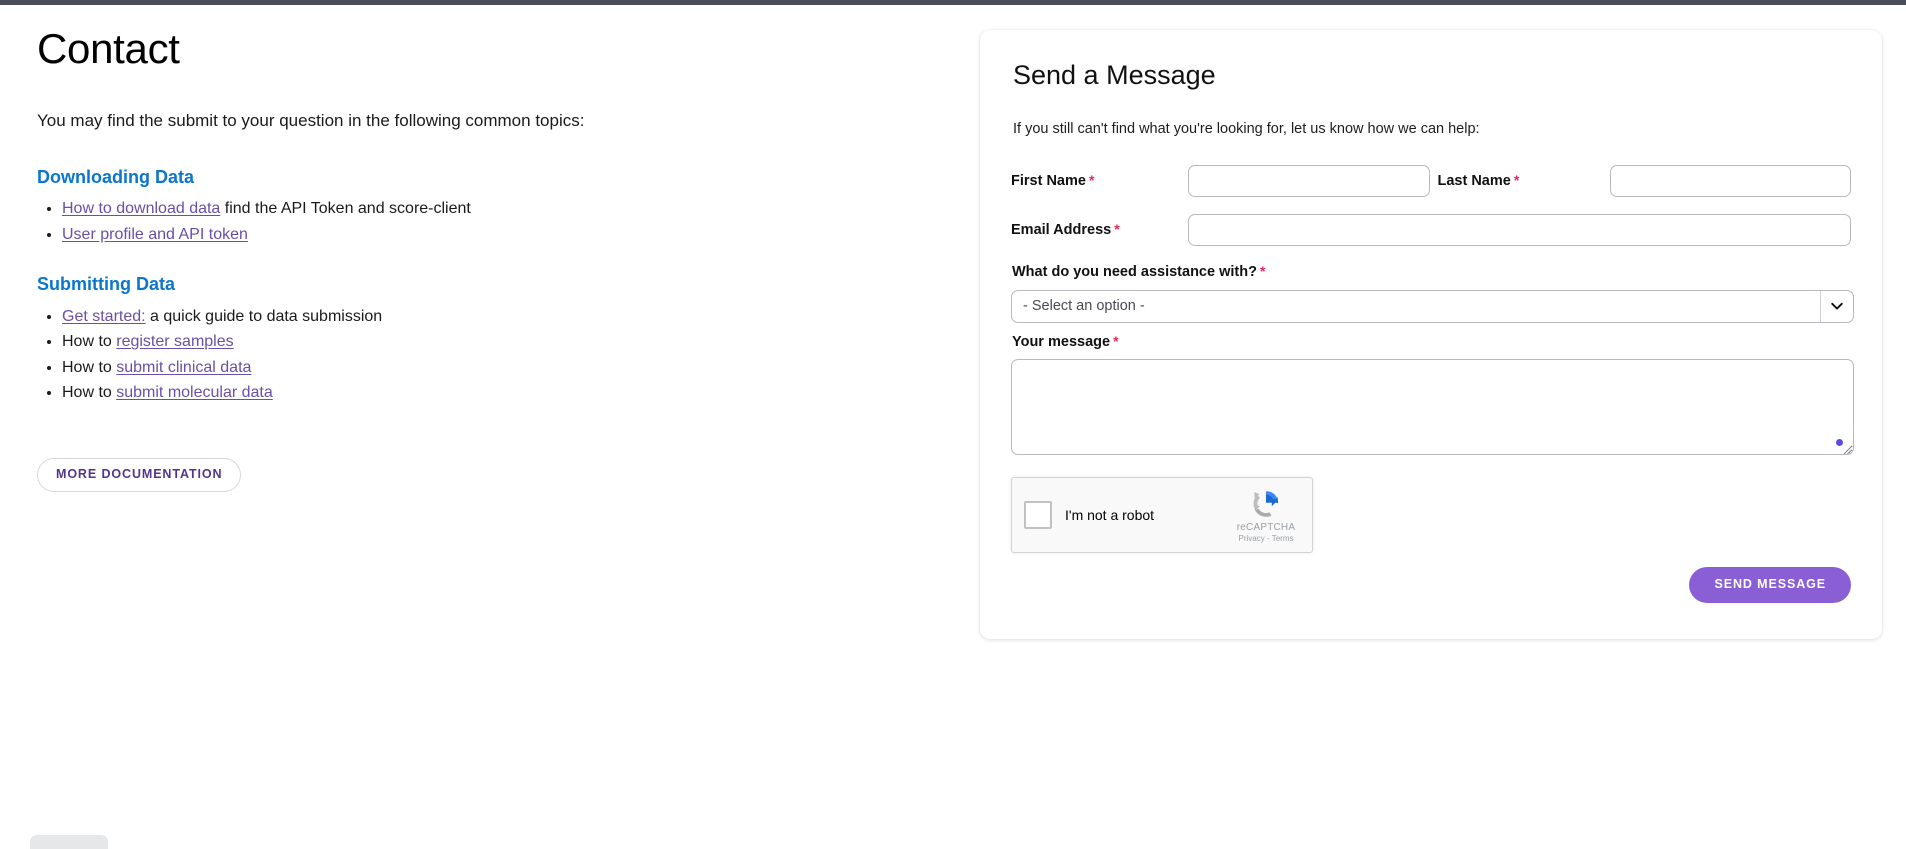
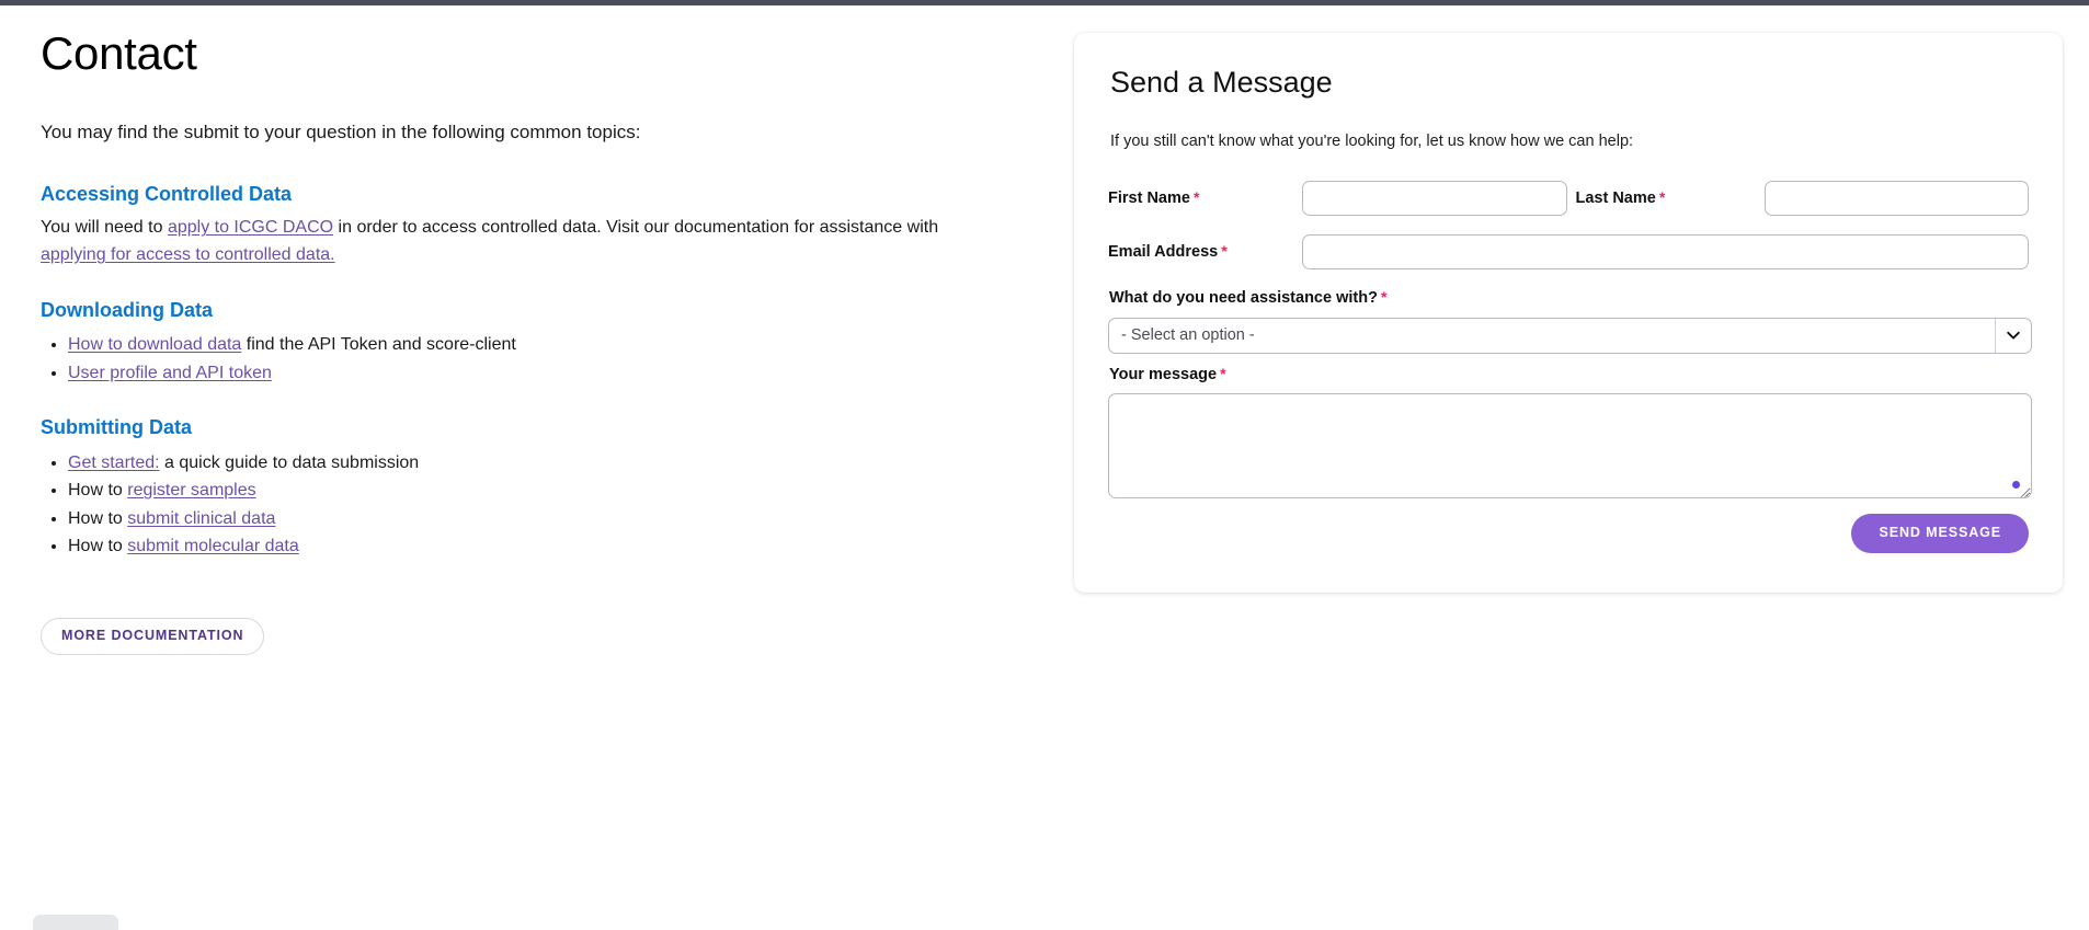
  Contact
  You may find the submit to your question in the following common topics:
+ Accessing Controlled Data
+ You will need to apply to ICGC DACO in order to access controlled data. Visit our documentation for assistance with applying for access to controlled data.
  Downloading Data
  How to download data find the API Token and score-client
  User profile and API token
  Submitting Data
  Get started: a quick guide to data submission
  How to register samples
  How to submit clinical data
  How to submit molecular data
  MORE DOCUMENTATION
  Send a Message
- If you still can't find what you're looking for, let us know how we can help:
+ If you still can't know what you're looking for, let us know how we can help:
  First Name *
  Last Name *
  Email Address *
  What do you need assistance with? *
  - Select an option -
  Your message *
- I'm not a robot
- reCAPTCHA
- Privacy - Terms
  SEND MESSAGE
